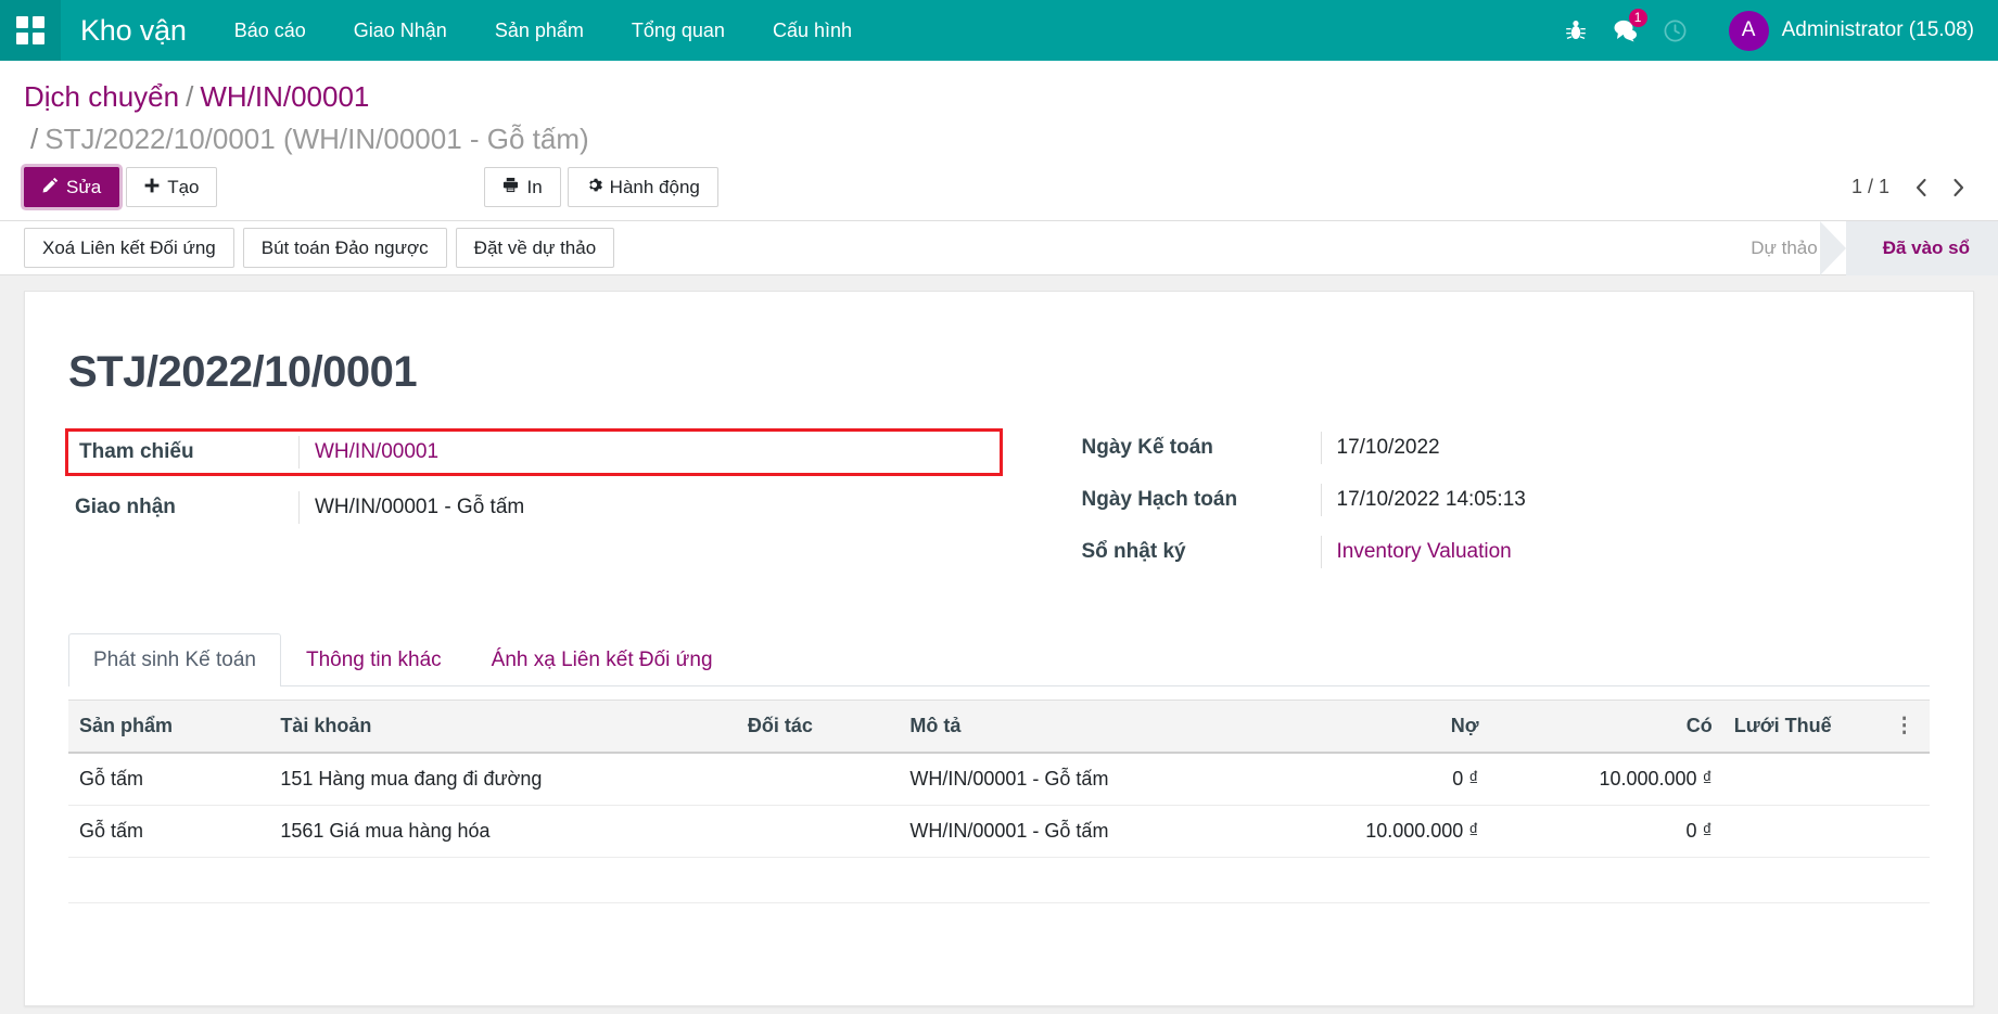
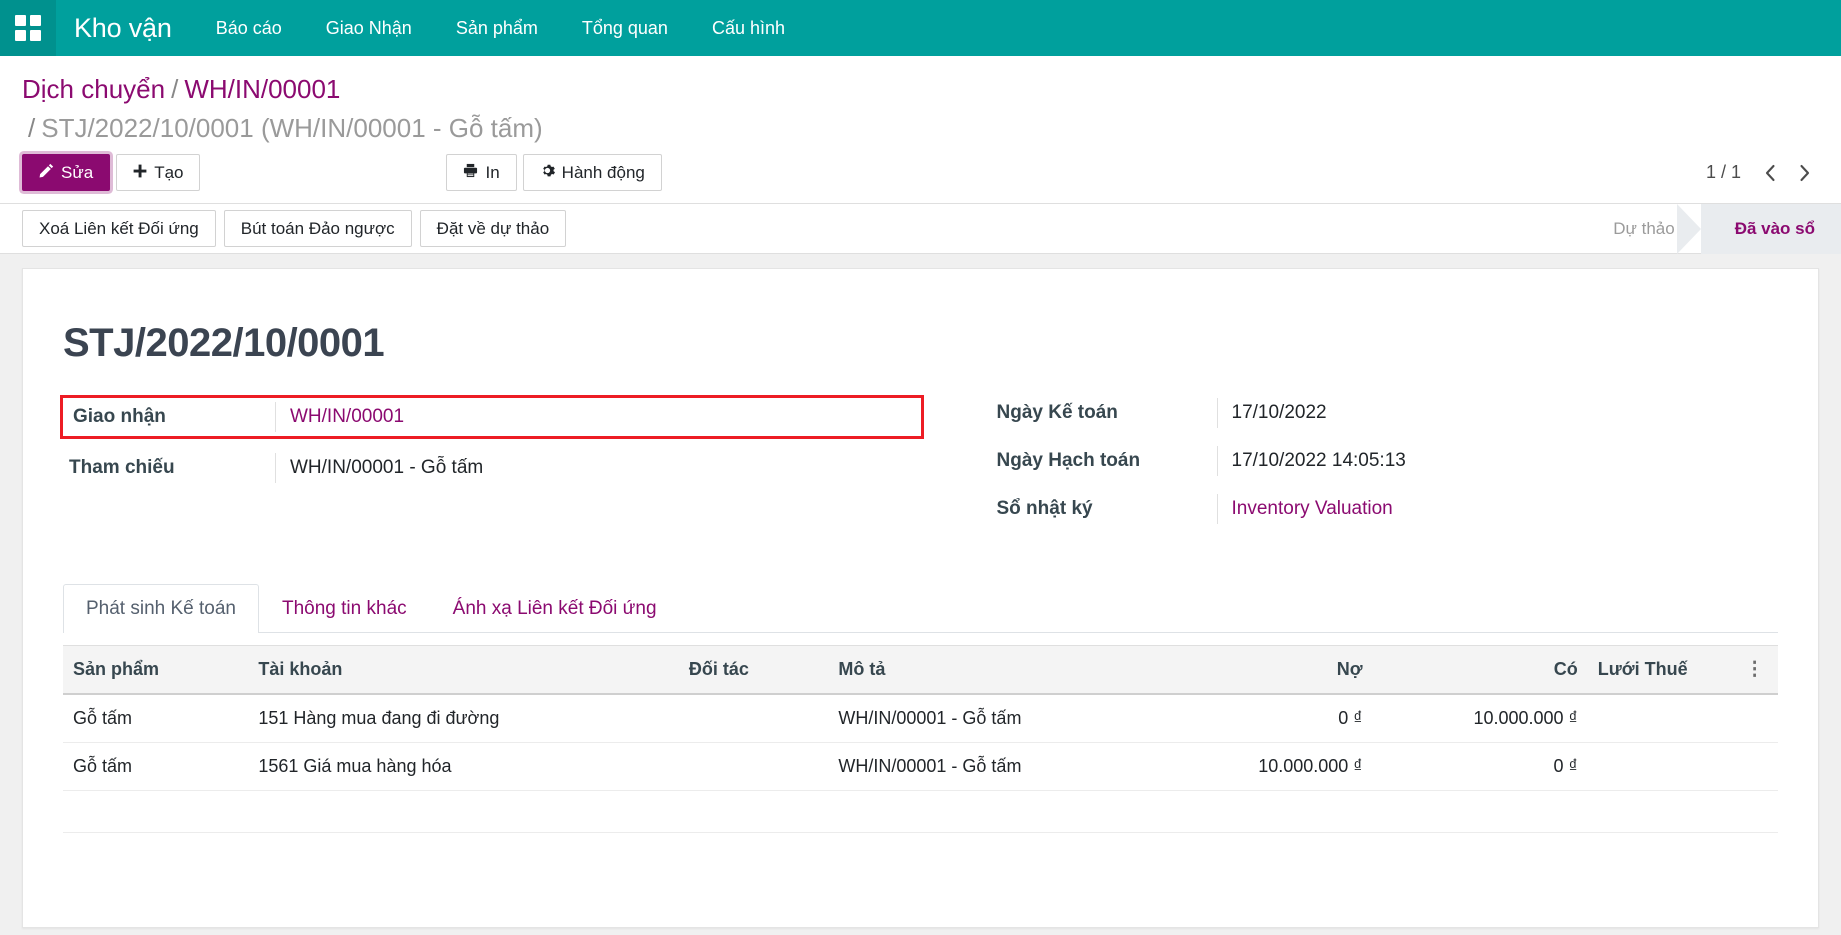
  Kho vận
  Báo cáo
  Giao Nhận
  Sản phẩm
  Tổng quan
  Cấu hình
- 1
- A
- Administrator (15.08)
  Dịch chuyển / WH/IN/00001
  / STJ/2022/10/0001 (WH/IN/00001 - Gỗ tấm)
  Sửa
  Tạo
  In
  Hành động
  1 / 1
  Xoá Liên kết Đối ứng
  Bút toán Đảo ngược
  Đặt về dự thảo
  Dự thảo
  Đã vào sổ
  STJ/2022/10/0001
- Tham chiếu
+ Giao nhận
  WH/IN/00001
- Giao nhận
+ Tham chiếu
  WH/IN/00001 - Gỗ tấm
  Ngày Kế toán
  17/10/2022
  Ngày Hạch toán
  17/10/2022 14:05:13
  Sổ nhật ký
  Inventory Valuation
  Phát sinh Kế toán
  Thông tin khác
  Ánh xạ Liên kết Đối ứng
  Sản phẩm	Tài khoản	Đối tác	Mô tả	Nợ	Có	Lưới Thuế	⋮
  Gỗ tấm	151 Hàng mua đang đi đường		WH/IN/00001 - Gỗ tấm	0 ₫	10.000.000 ₫
  Gỗ tấm	1561 Giá mua hàng hóa		WH/IN/00001 - Gỗ tấm	10.000.000 ₫	0 ₫
